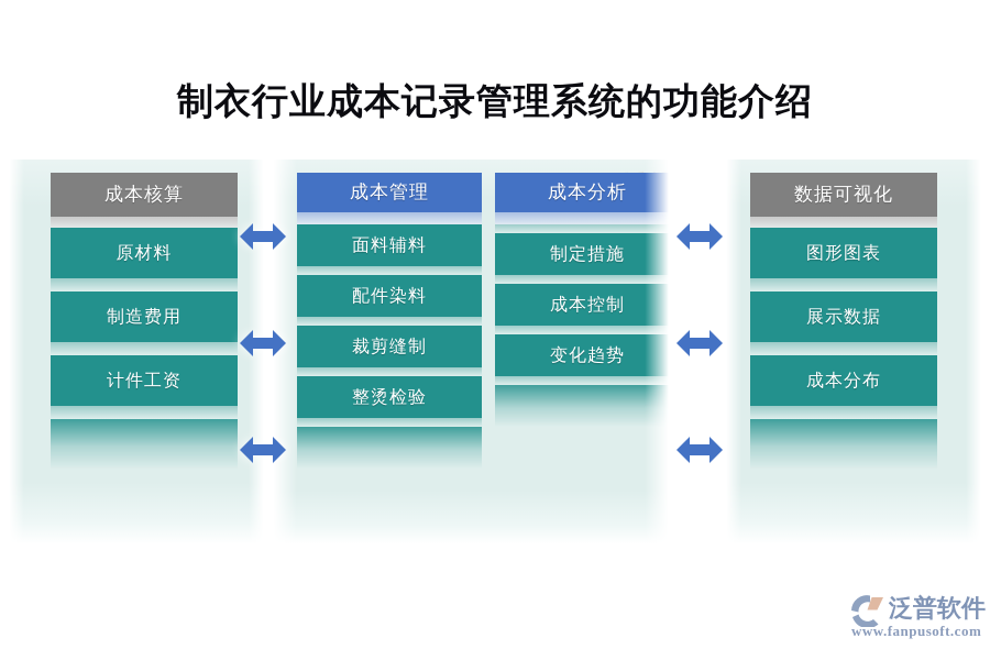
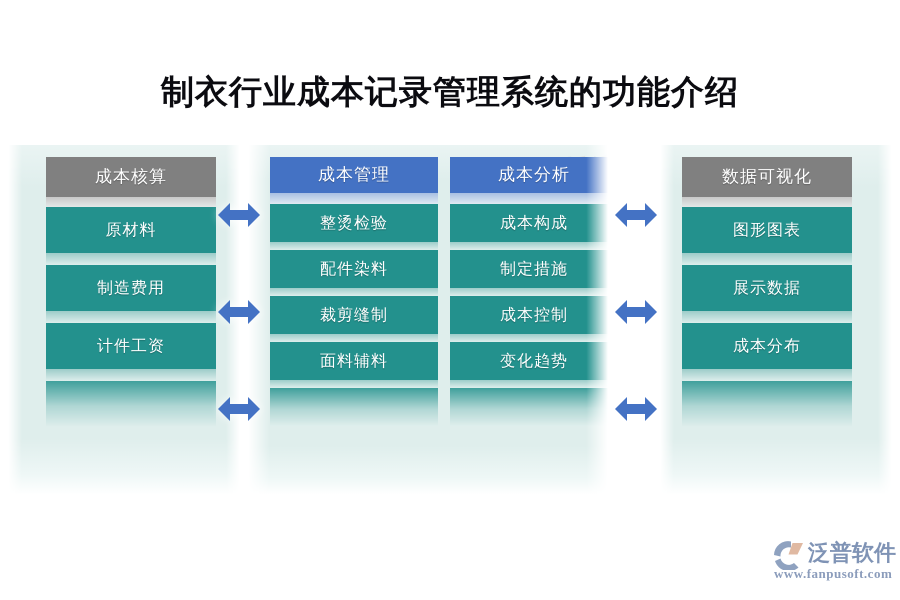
  制衣行业成本记录管理系统的功能介绍
  成本核算
  原材料
  制造费用
  计件工资
  成本管理
- 面料辅料
+ 整烫检验
  配件染料
  裁剪缝制
- 整烫检验
+ 面料辅料
  成本分析
+ 成本构成
  制定措施
  成本控制
  变化趋势
  数据可视化
  图形图表
  展示数据
  成本分布
  泛普软件
  www.fanpusoft.com
